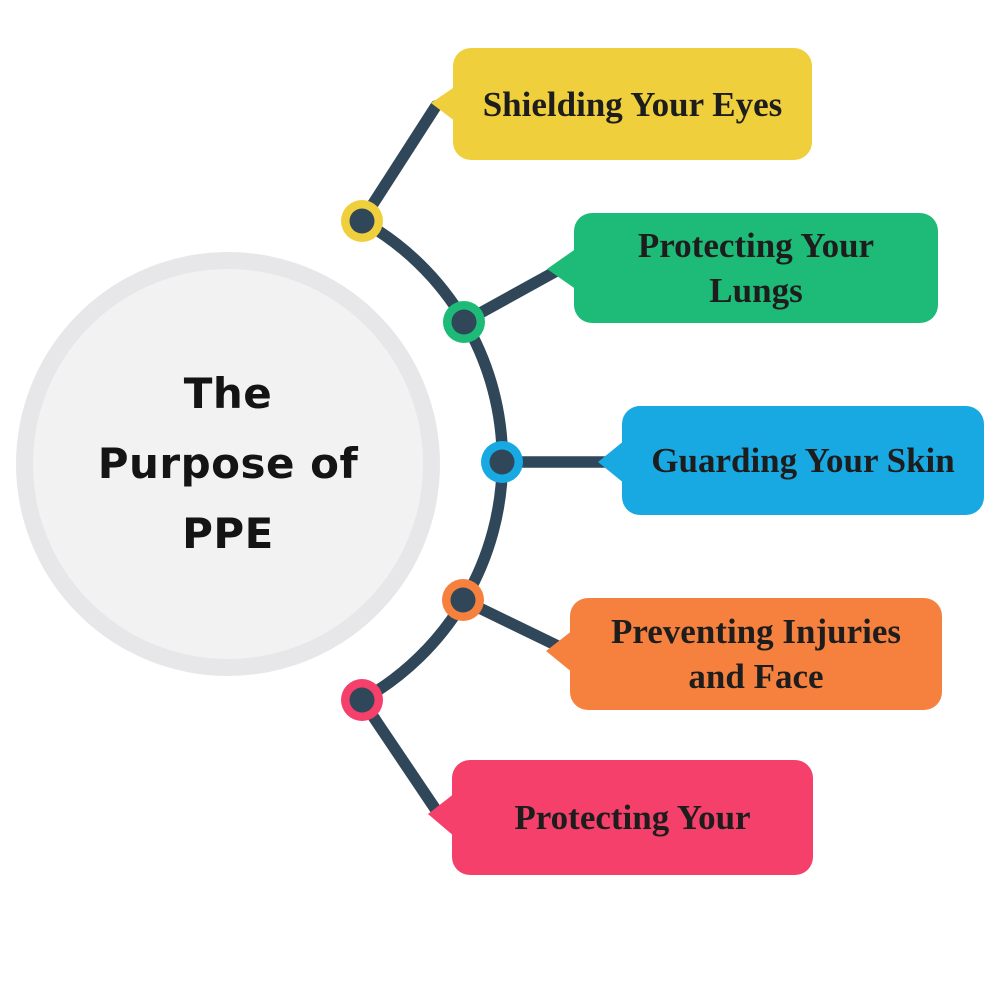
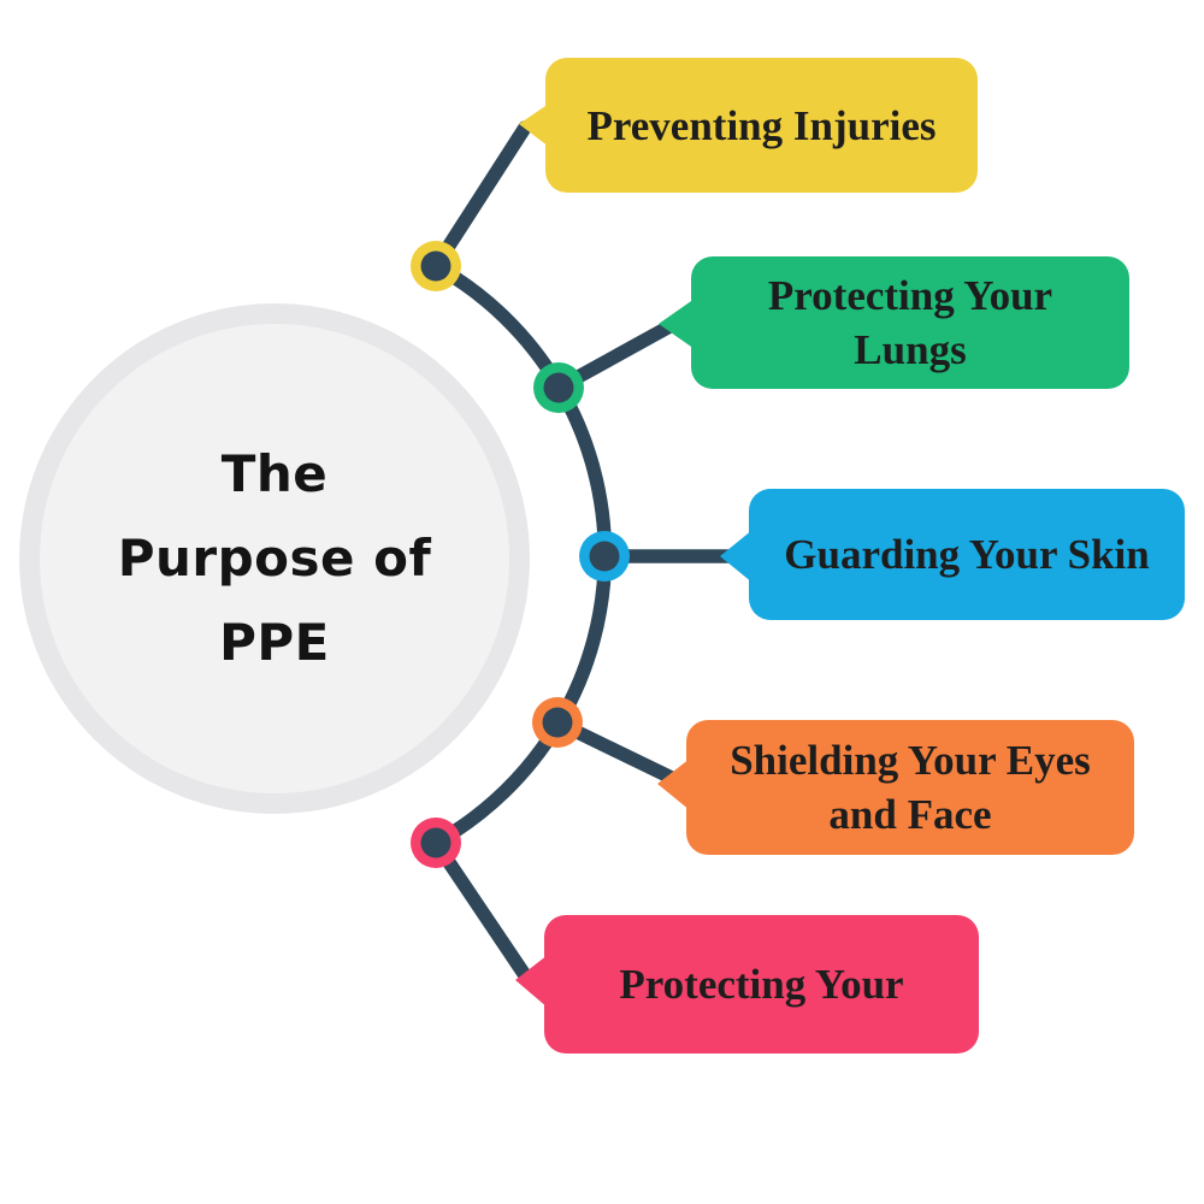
  The
  Purpose of
  PPE
- Shielding Your Eyes
+ Preventing Injuries
  Protecting Your
  Lungs
  Guarding Your Skin
- Preventing Injuries
+ Shielding Your Eyes
  and Face
  Protecting Your
